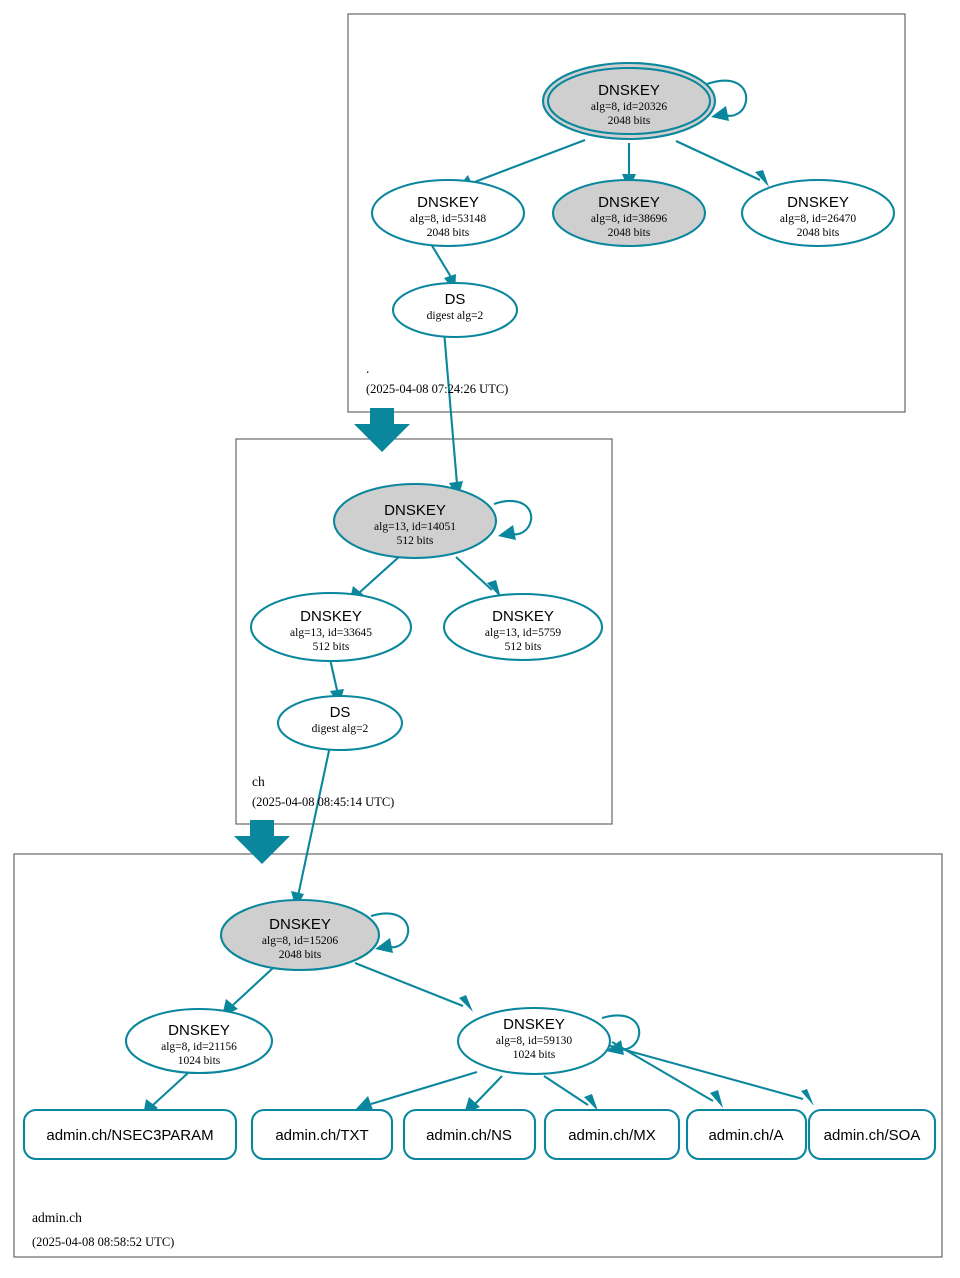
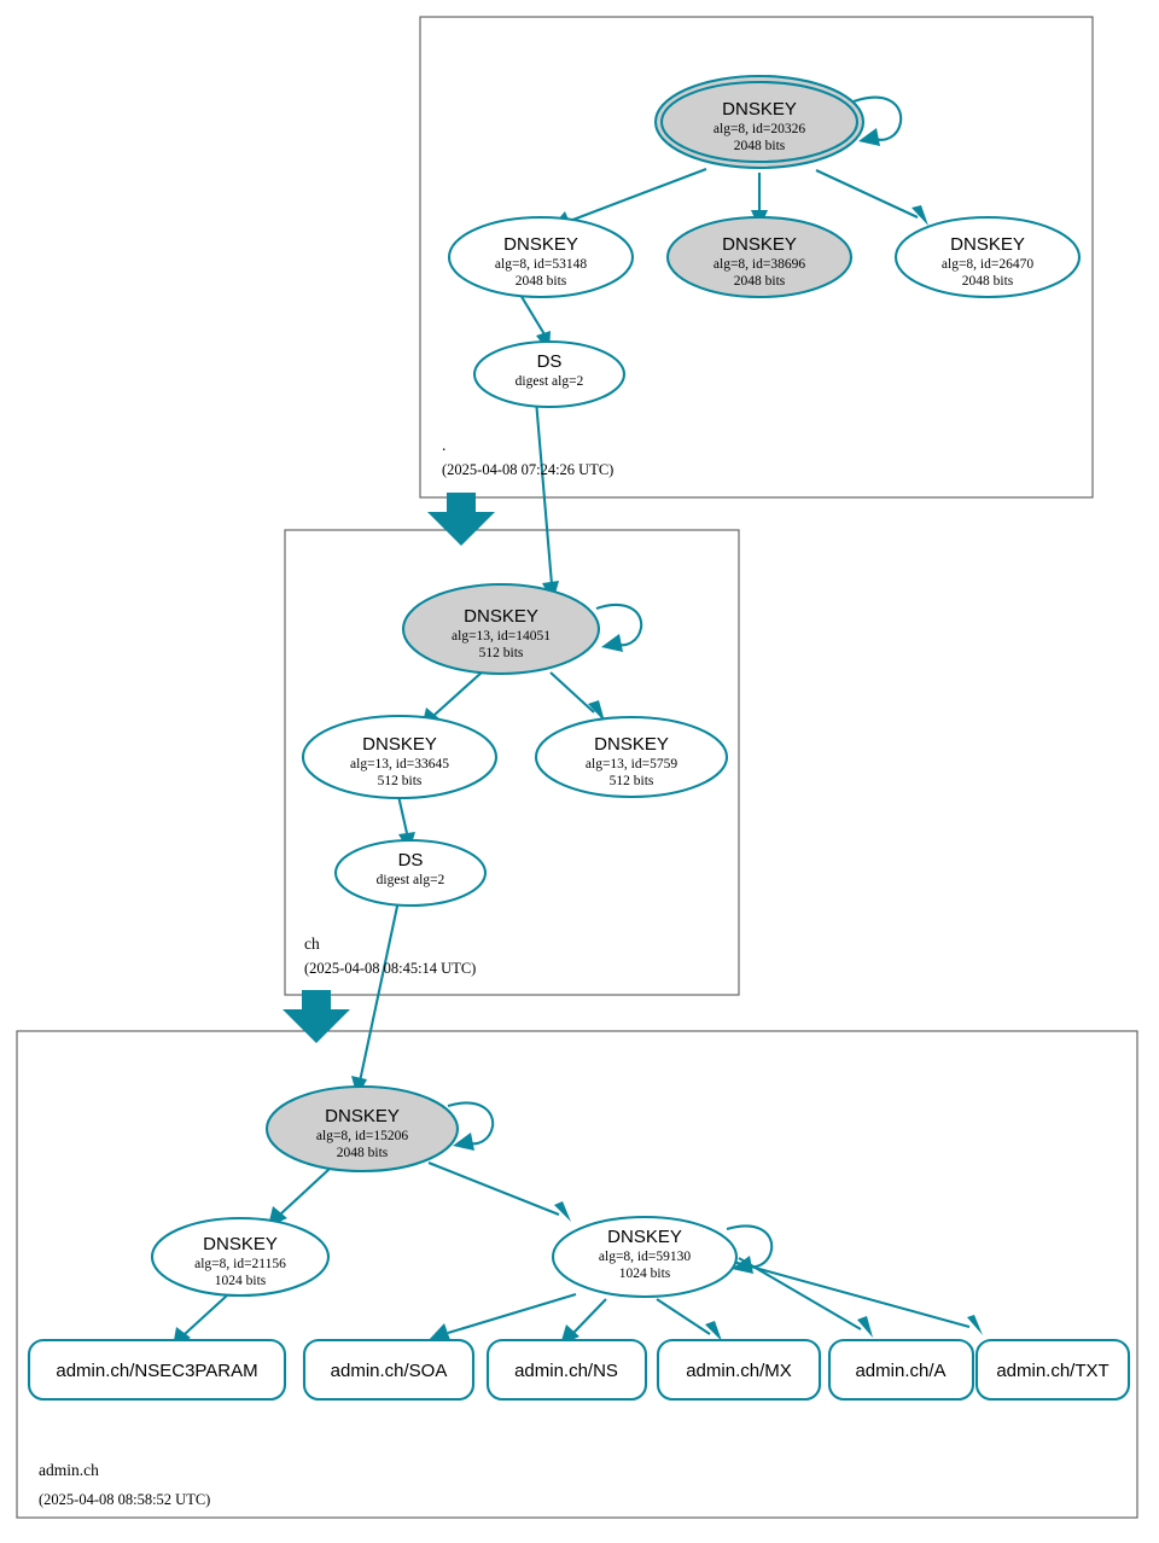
  DNSKEY
  alg=8, id=20326
  2048 bits
  DNSKEY
  alg=8, id=53148
  2048 bits
  DNSKEY
  alg=8, id=38696
  2048 bits
  DNSKEY
  alg=8, id=26470
  2048 bits
  DS
  digest alg=2
  .
  (2025-04-08 07:24:26 UTC)
  DNSKEY
  alg=13, id=14051
  512 bits
  DNSKEY
  alg=13, id=33645
  512 bits
  DNSKEY
  alg=13, id=5759
  512 bits
  DS
  digest alg=2
  ch
  (2025-04-08 08:45:14 UTC)
  DNSKEY
  alg=8, id=15206
  2048 bits
  DNSKEY
  alg=8, id=21156
  1024 bits
  DNSKEY
  alg=8, id=59130
  1024 bits
  admin.ch/NSEC3PARAM
- admin.ch/TXT
+ admin.ch/SOA
  admin.ch/NS
  admin.ch/MX
  admin.ch/A
- admin.ch/SOA
+ admin.ch/TXT
  admin.ch
  (2025-04-08 08:58:52 UTC)
